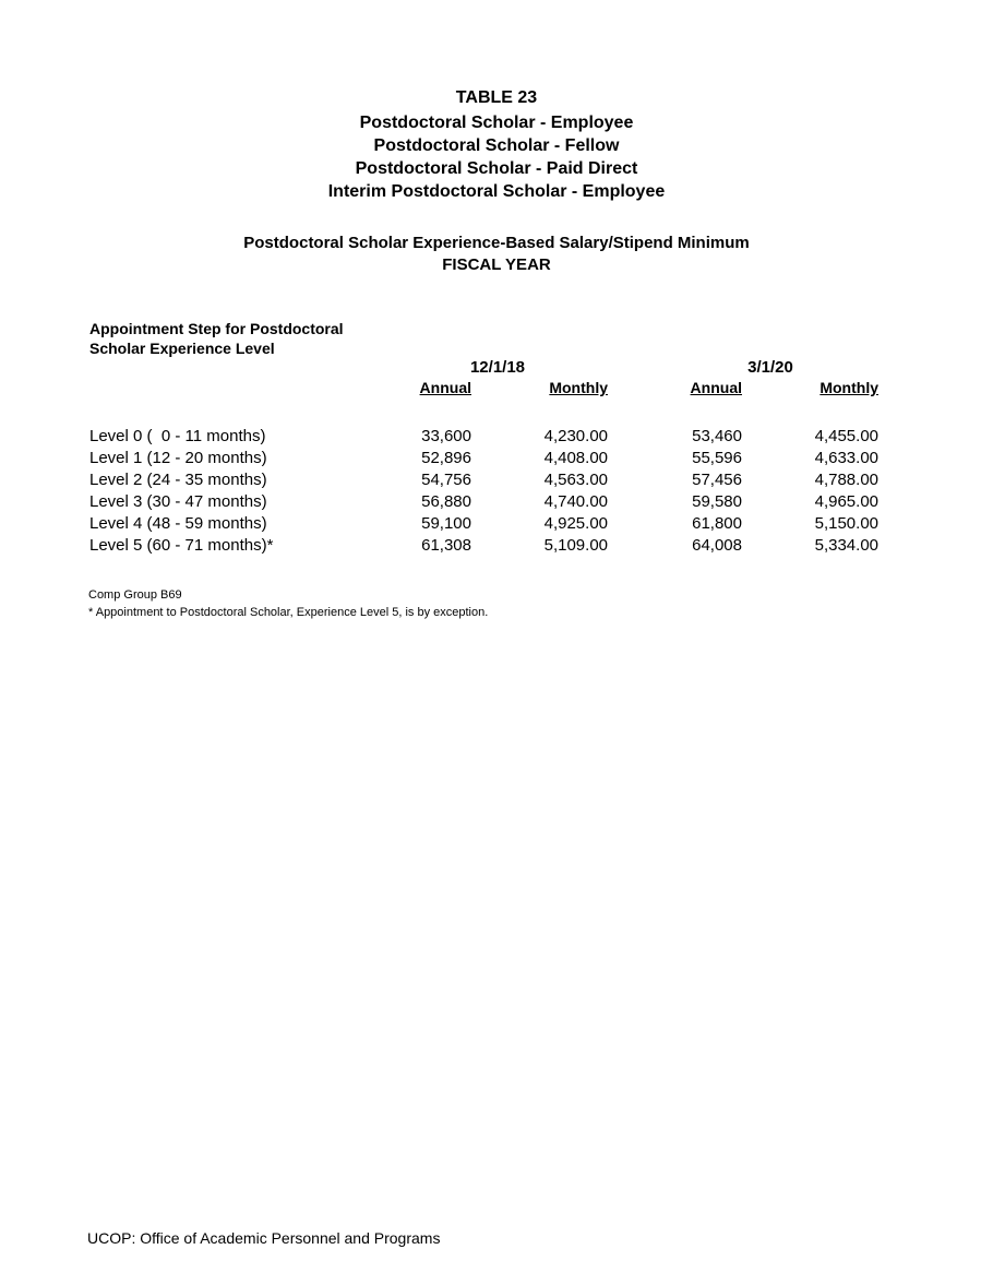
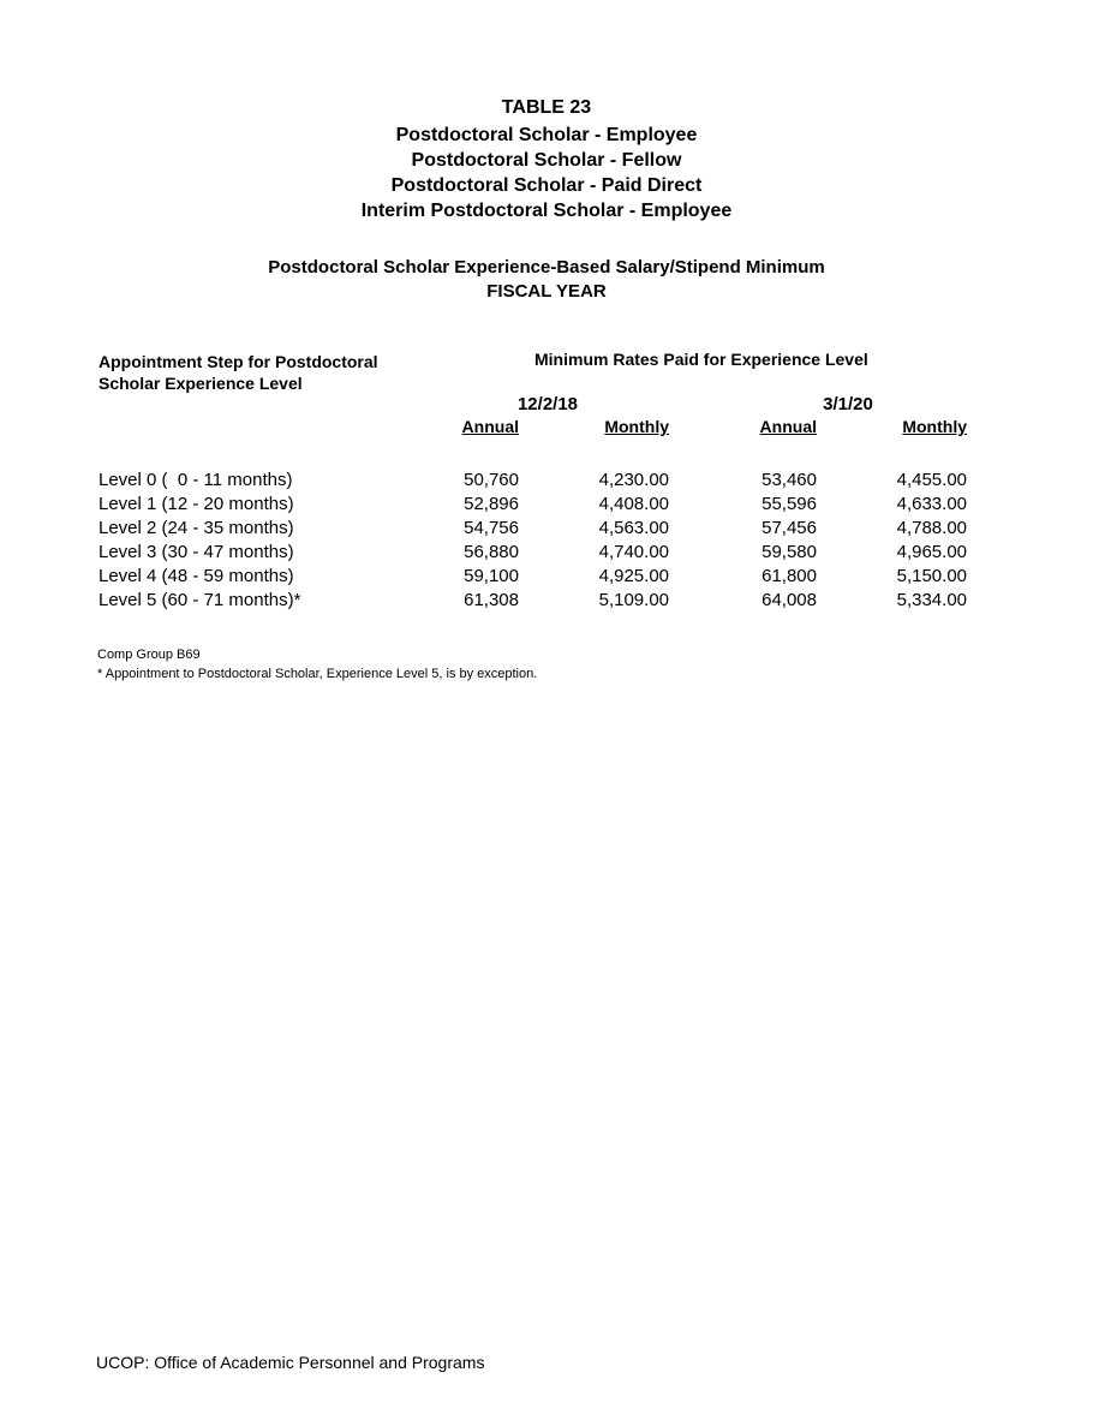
  TABLE 23
  Postdoctoral Scholar - Employee
  Postdoctoral Scholar - Fellow
  Postdoctoral Scholar - Paid Direct
  Interim Postdoctoral Scholar - Employee
  Postdoctoral Scholar Experience-Based Salary/Stipend Minimum
  FISCAL YEAR
  Appointment Step for Postdoctoral
  Scholar Experience Level
+ Minimum Rates Paid for Experience Level
- 12/1/18
+ 12/2/18
  3/1/20
  	Annual	Monthly	Annual	Monthly
- Level 0 ( 0 - 11 months)	33,600	4,230.00	53,460	4,455.00
+ Level 0 ( 0 - 11 months)	50,760	4,230.00	53,460	4,455.00
  Level 1 (12 - 20 months)	52,896	4,408.00	55,596	4,633.00
  Level 2 (24 - 35 months)	54,756	4,563.00	57,456	4,788.00
  Level 3 (30 - 47 months)	56,880	4,740.00	59,580	4,965.00
  Level 4 (48 - 59 months)	59,100	4,925.00	61,800	5,150.00
  Level 5 (60 - 71 months)*	61,308	5,109.00	64,008	5,334.00
  Comp Group B69
  * Appointment to Postdoctoral Scholar, Experience Level 5, is by exception.
  UCOP: Office of Academic Personnel and Programs
